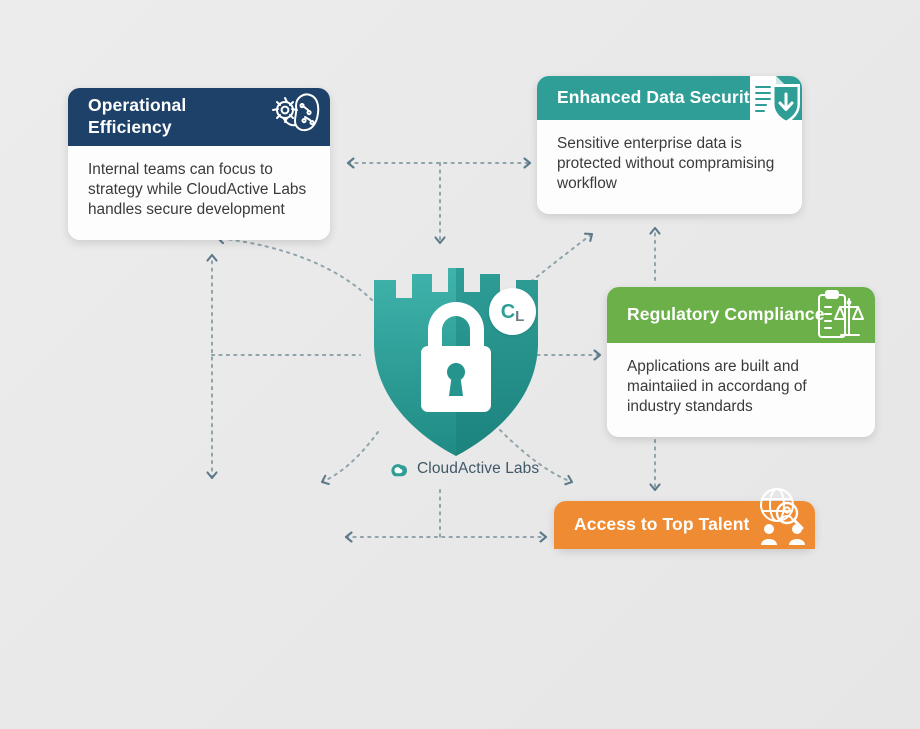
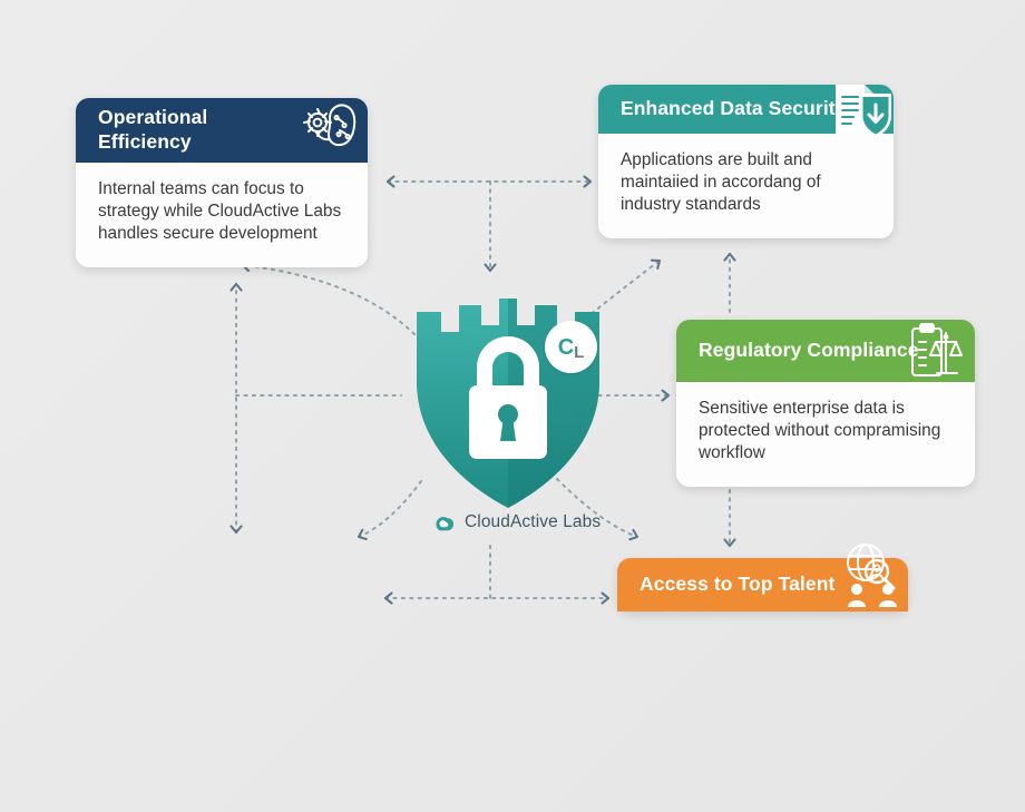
  C
  L
  CloudActive Labs
  Operational
  Efficiency
  Internal teams can focus to strategy while CloudActive Labs handles secure development
  Enhanced Data Securit
- Sensitive enterprise data is protected without compramising workflow
+ Applications are built and maintaiied in accordang of industry standards
  Regulatory Complianc
- Applications are built and maintaiied in accordang of industry standards
+ Sensitive enterprise data is protected without compramising workflow
  Access to Top Talent
